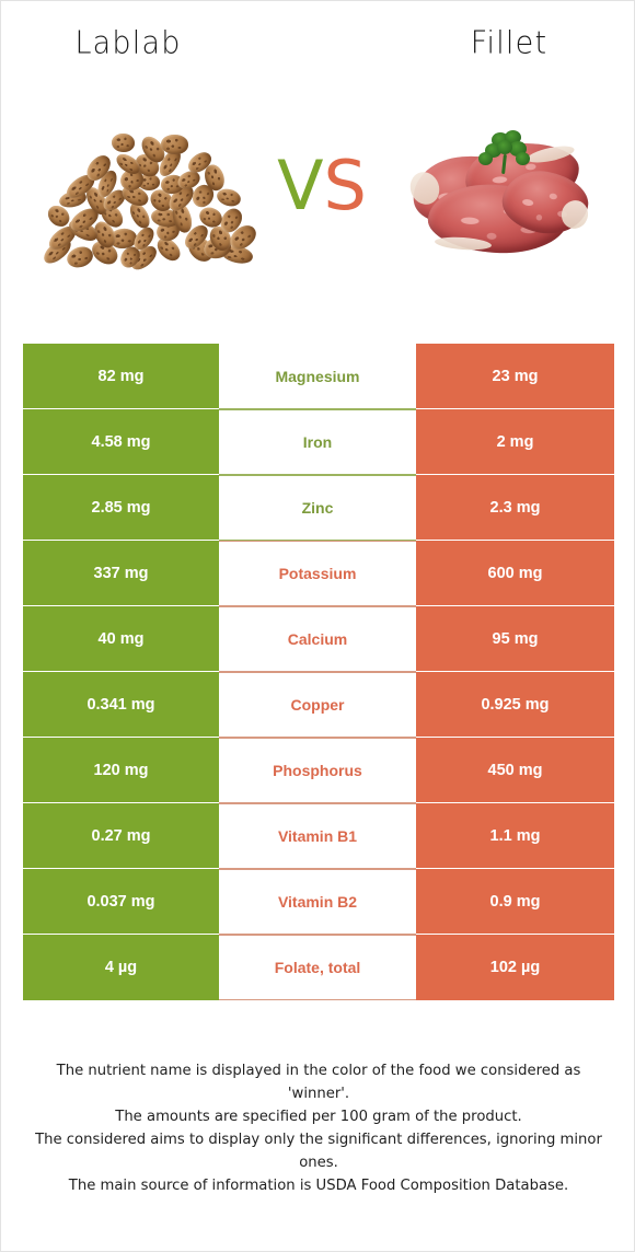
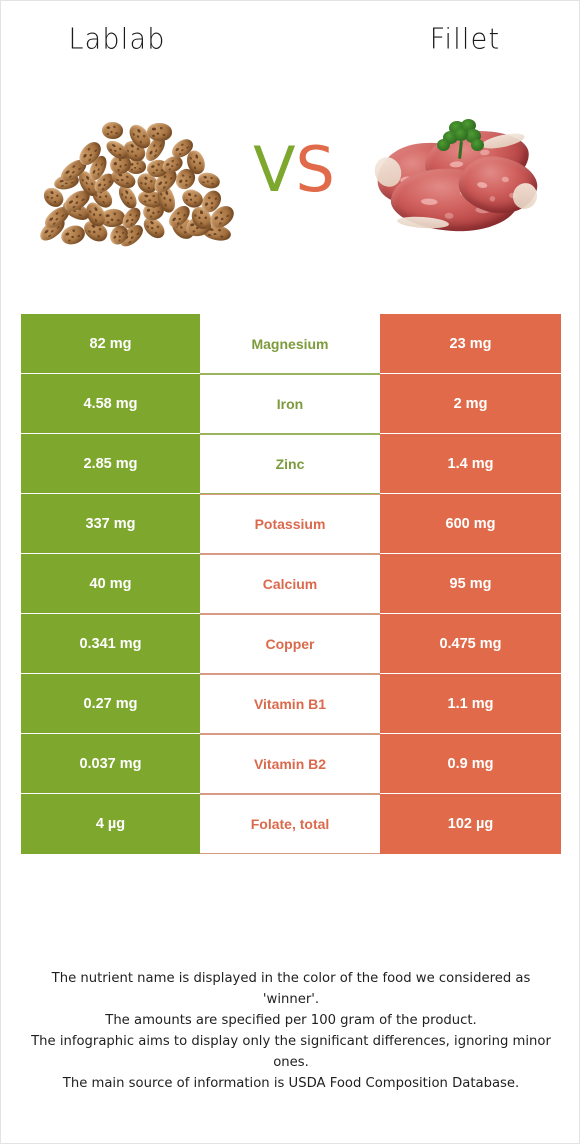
  Lablab
  Fillet
  VS
  82 mg
  Magnesium
  23 mg
  4.58 mg
  Iron
  2 mg
  2.85 mg
  Zinc
- 2.3 mg
+ 1.4 mg
  337 mg
  Potassium
  600 mg
  40 mg
  Calcium
  95 mg
  0.341 mg
  Copper
- 0.925 mg
+ 0.475 mg
- 120 mg
- Phosphorus
- 450 mg
  0.27 mg
  Vitamin B1
  1.1 mg
  0.037 mg
  Vitamin B2
  0.9 mg
  4 µg
  Folate, total
  102 µg
  The nutrient name is displayed in the color of the food we considered as
  'winner'.
  The amounts are specified per 100 gram of the product.
- The considered aims to display only the significant differences, ignoring minor
+ The infographic aims to display only the significant differences, ignoring minor
  ones.
  The main source of information is USDA Food Composition Database.
